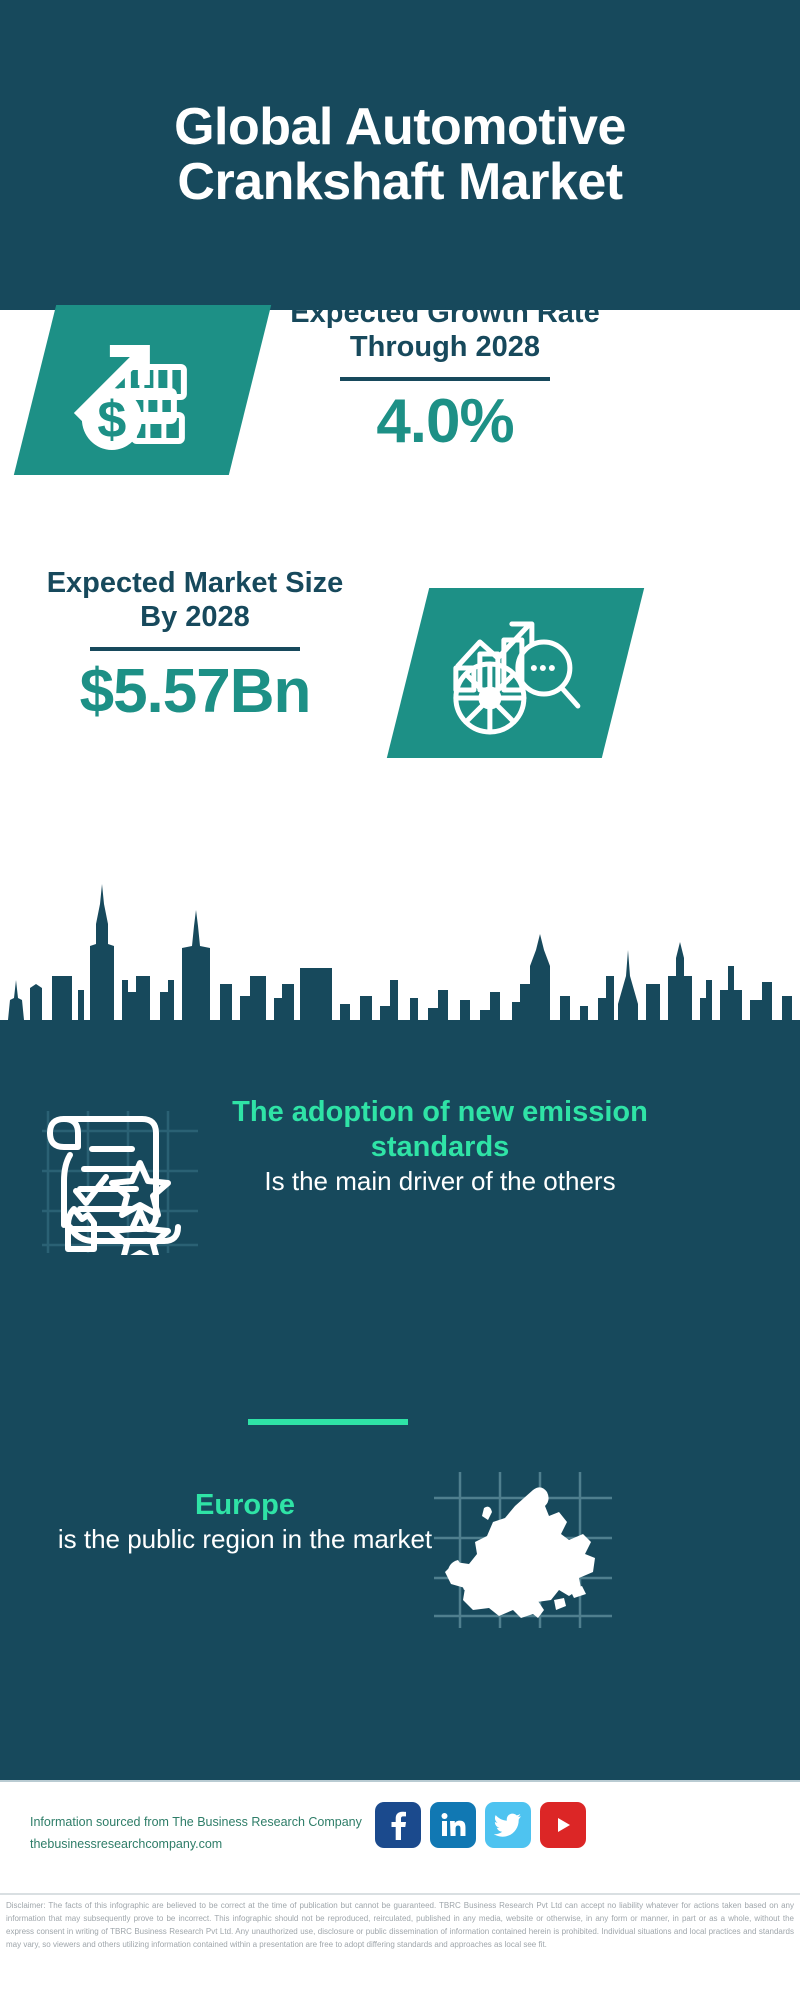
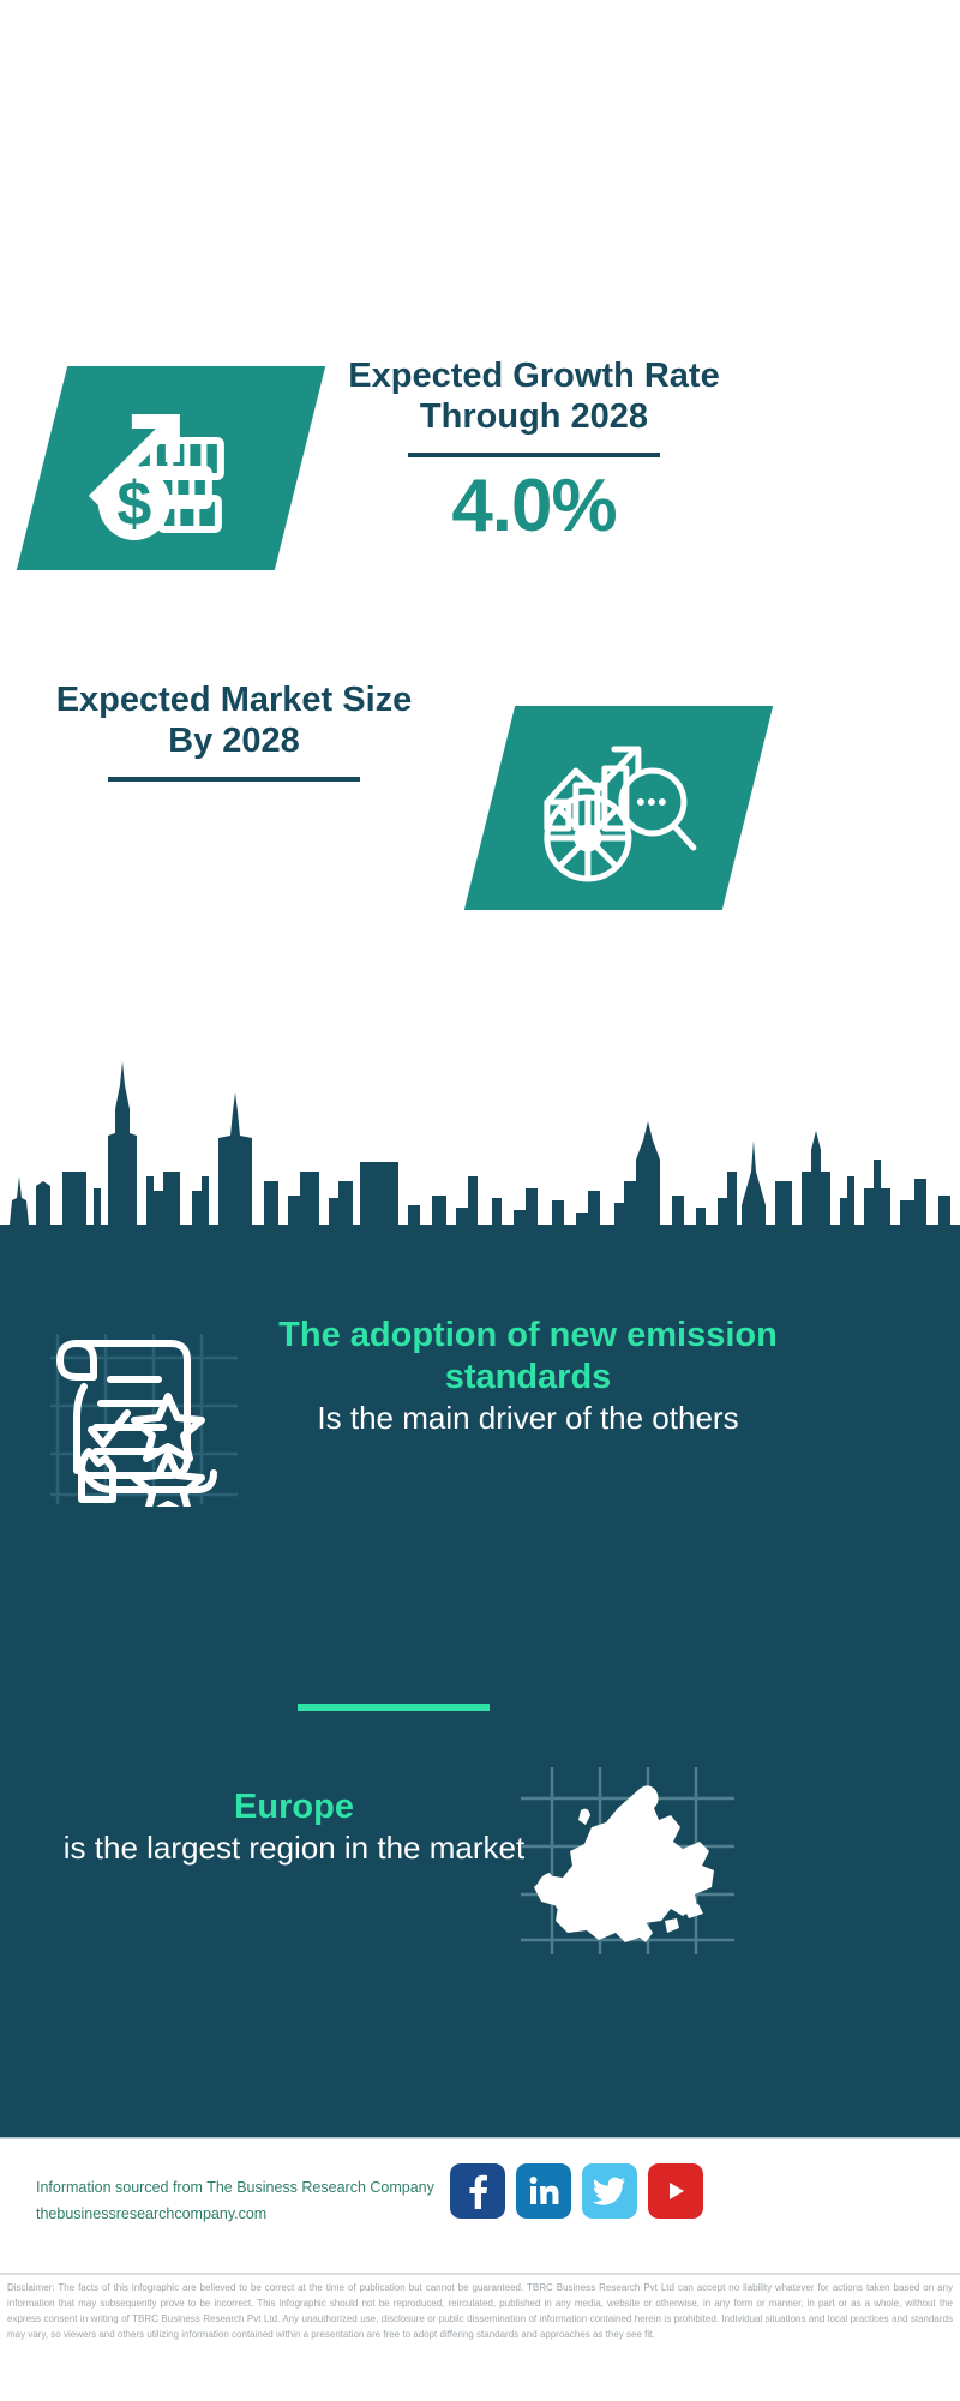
- Global Automotive Crankshaft Market
  Expected Growth Rate Through 2028
  4.0%
  Expected Market Size By 2028
- $5.57Bn
  The adoption of new emission standards
  Is the main driver of the others
  Europe
- is the public region in the market
+ is the largest region in the market
  Information sourced from The Business Research Company
  thebusinessresearchcompany.com
- Disclaimer: The facts of this infographic are believed to be correct at the time of publication but cannot be guaranteed. TBRC Business Research Pvt Ltd can accept no liability whatever for actions taken based on any information that may subsequently prove to be incorrect. This infographic should not be reproduced, reirculated, published in any media, website or otherwise, in any form or manner, in part or as a whole, without the express consent in writing of TBRC Business Research Pvt Ltd. Any unauthorized use, disclosure or public dissemination of information contained herein is prohibited. Individual situations and local practices and standards may vary, so viewers and others utilizing information contained within a presentation are free to adopt differing standards and approaches as local see fit.
+ Disclaimer: The facts of this infographic are believed to be correct at the time of publication but cannot be guaranteed. TBRC Business Research Pvt Ltd can accept no liability whatever for actions taken based on any information that may subsequently prove to be incorrect. This infographic should not be reproduced, reirculated, published in any media, website or otherwise, in any form or manner, in part or as a whole, without the express consent in writing of TBRC Business Research Pvt Ltd. Any unauthorized use, disclosure or public dissemination of information contained herein is prohibited. Individual situations and local practices and standards may vary, so viewers and others utilizing information contained within a presentation are free to adopt differing standards and approaches as they see fit.
